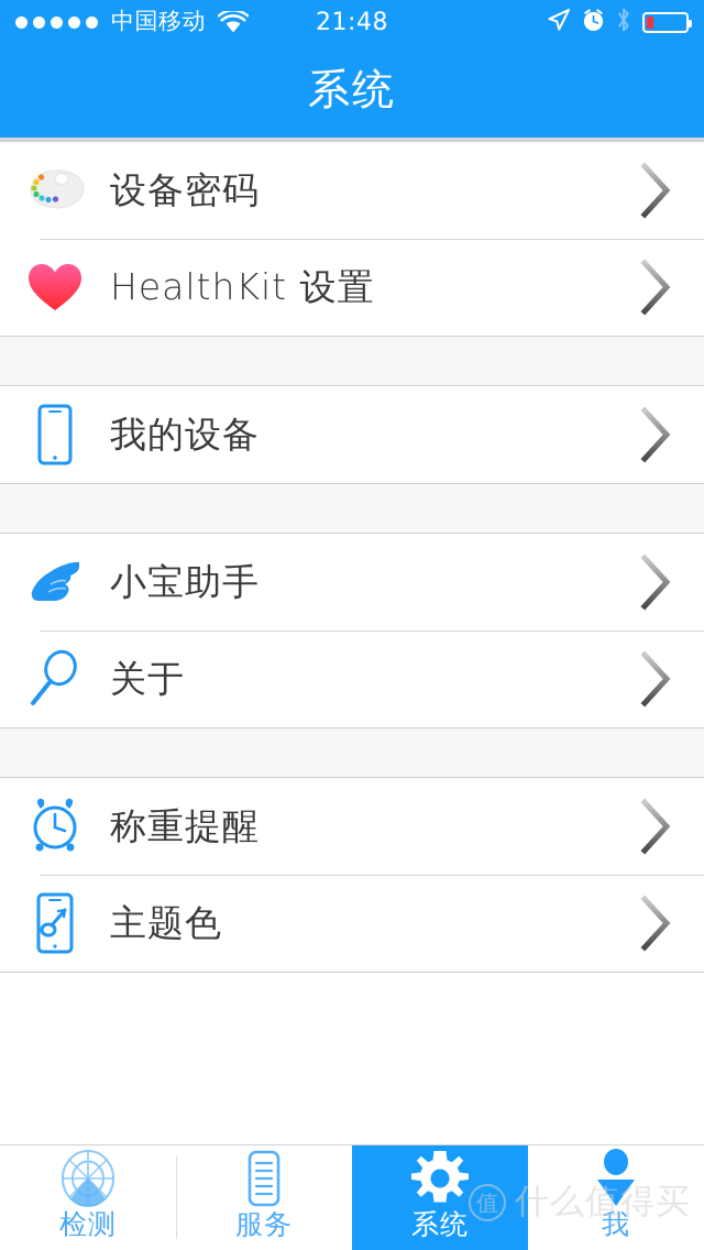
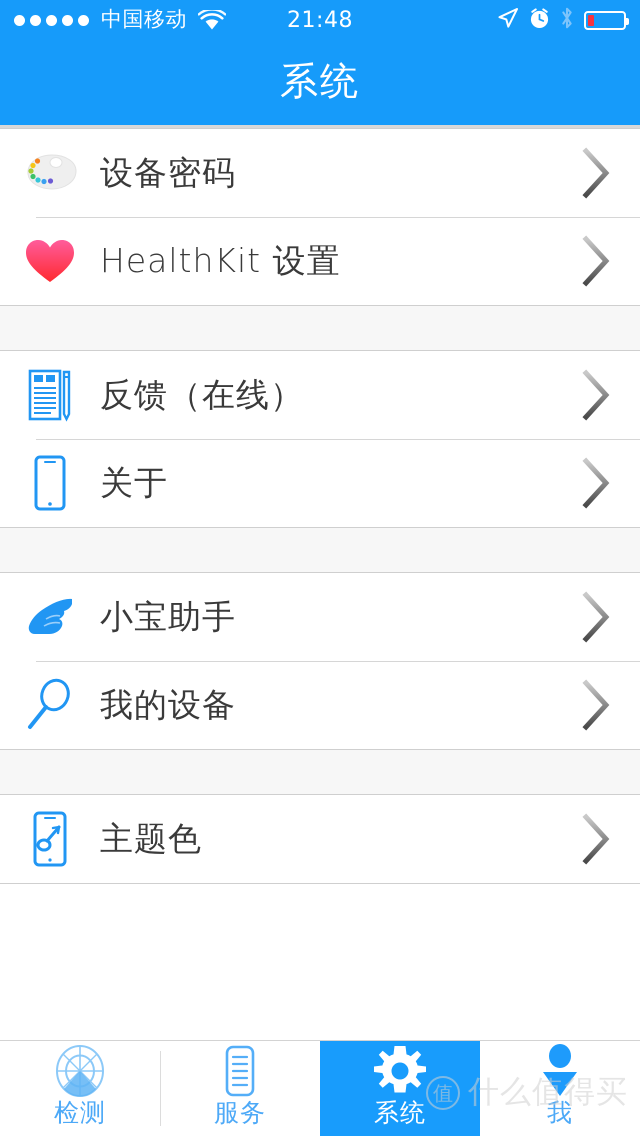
  中国移动
  21:48
  系统
  设备密码
  HealthKit 设置
+ 反馈（在线）
- 我的设备
+ 关于
  小宝助手
- 关于
+ 我的设备
- 称重提醒
  主题色
  检测
  服务
  系统
  我
  值
  什么值得买
